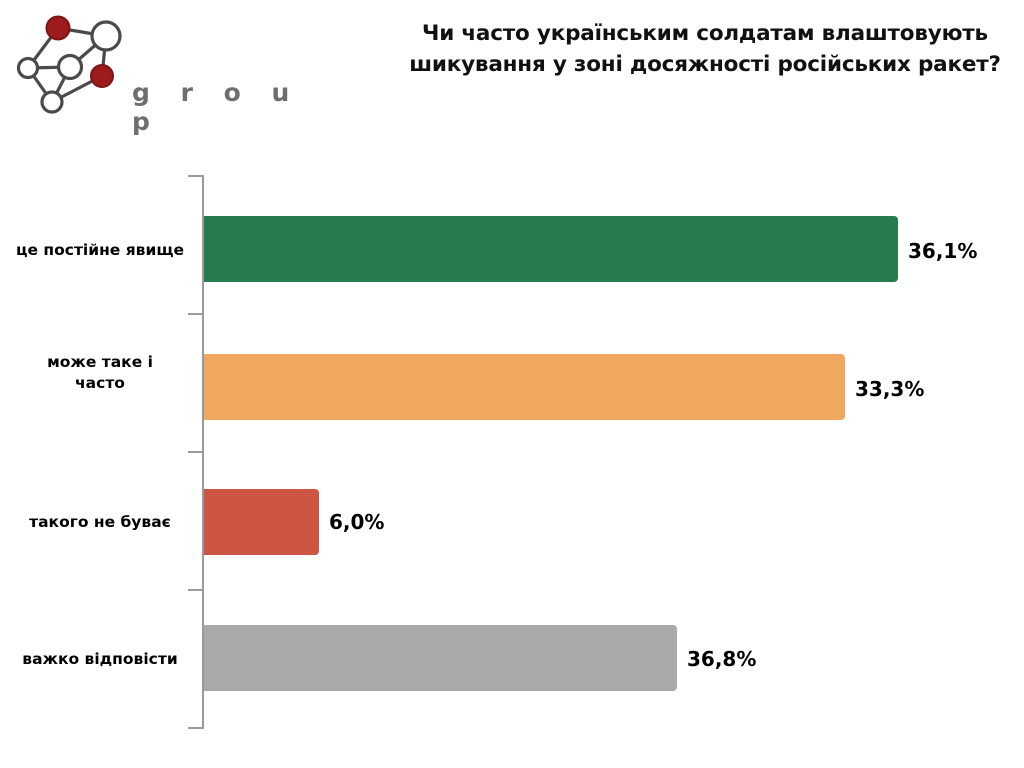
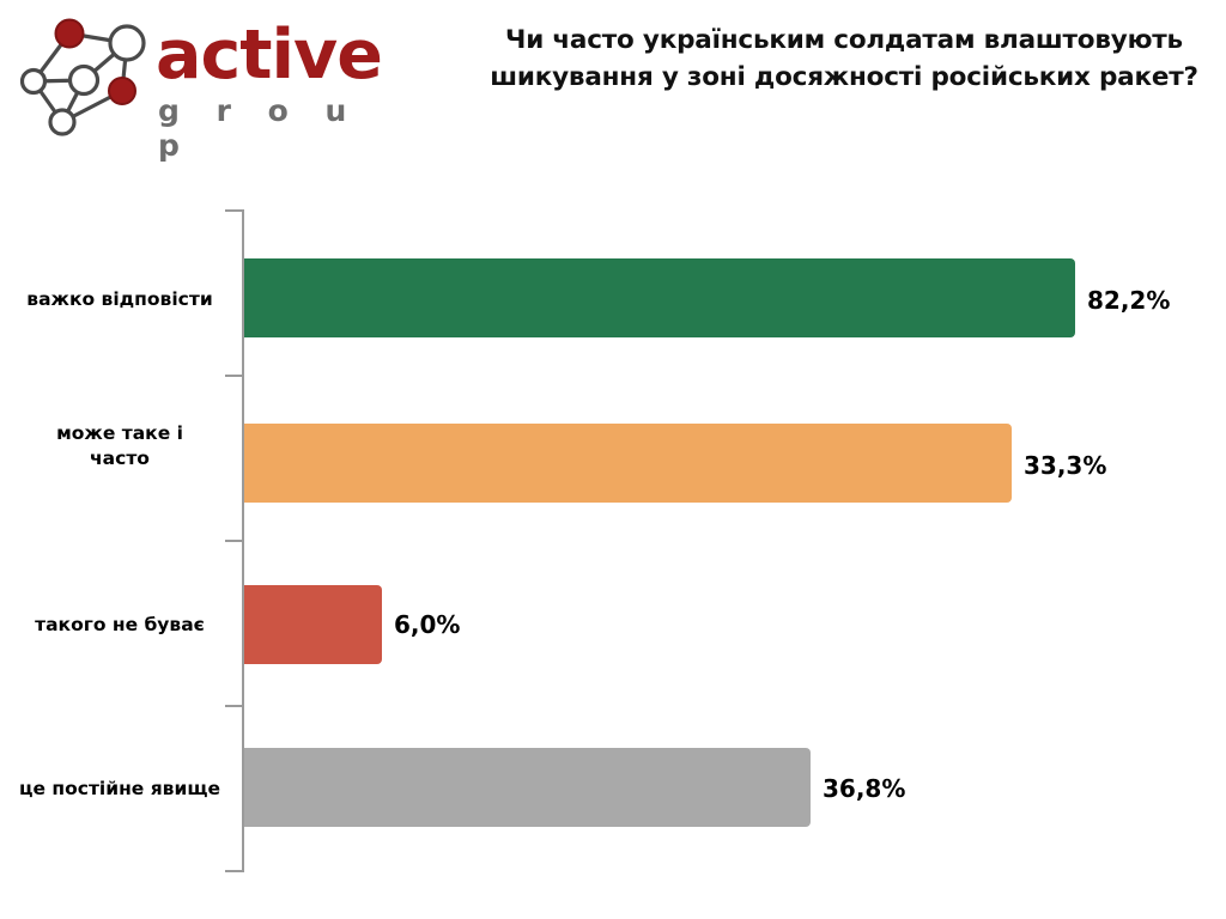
+ active
  g r o u p
  Чи часто українським солдатам влаштовують
  шикування у зоні досяжності російських ракет?
- це постійне явище
+ важко відповісти
- 36,1%
+ 82,2%
  може таке і
  часто
  33,3%
  такого не буває
  6,0%
- важко відповісти
+ це постійне явище
  36,8%
